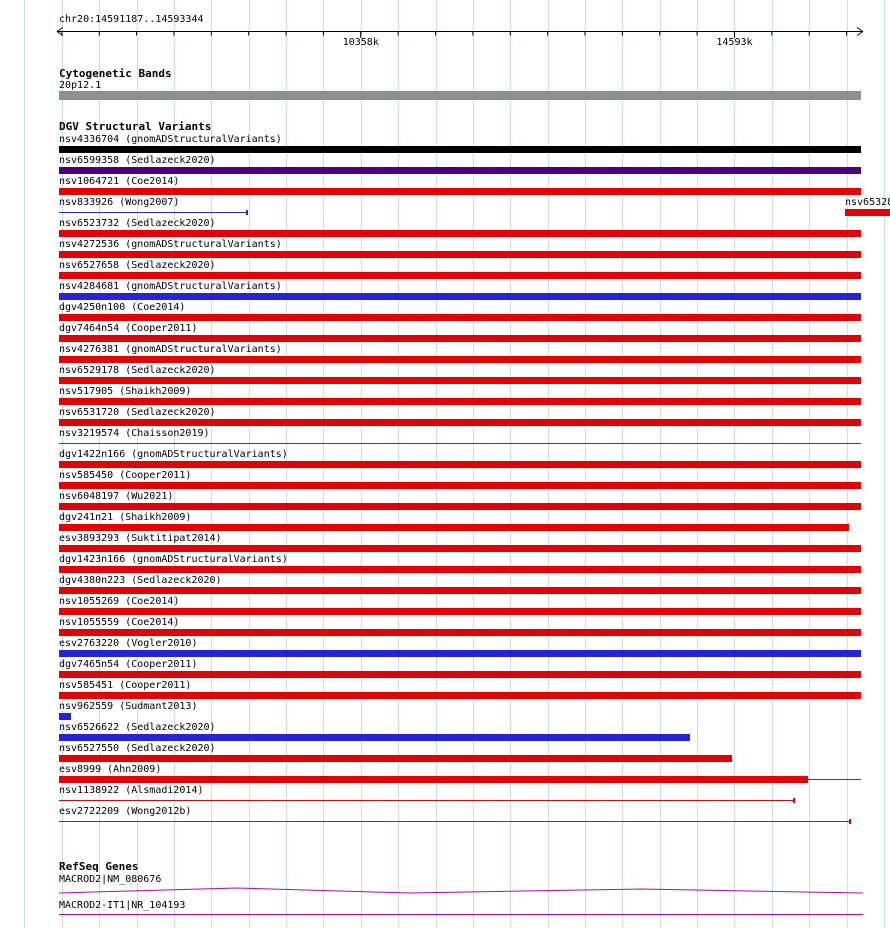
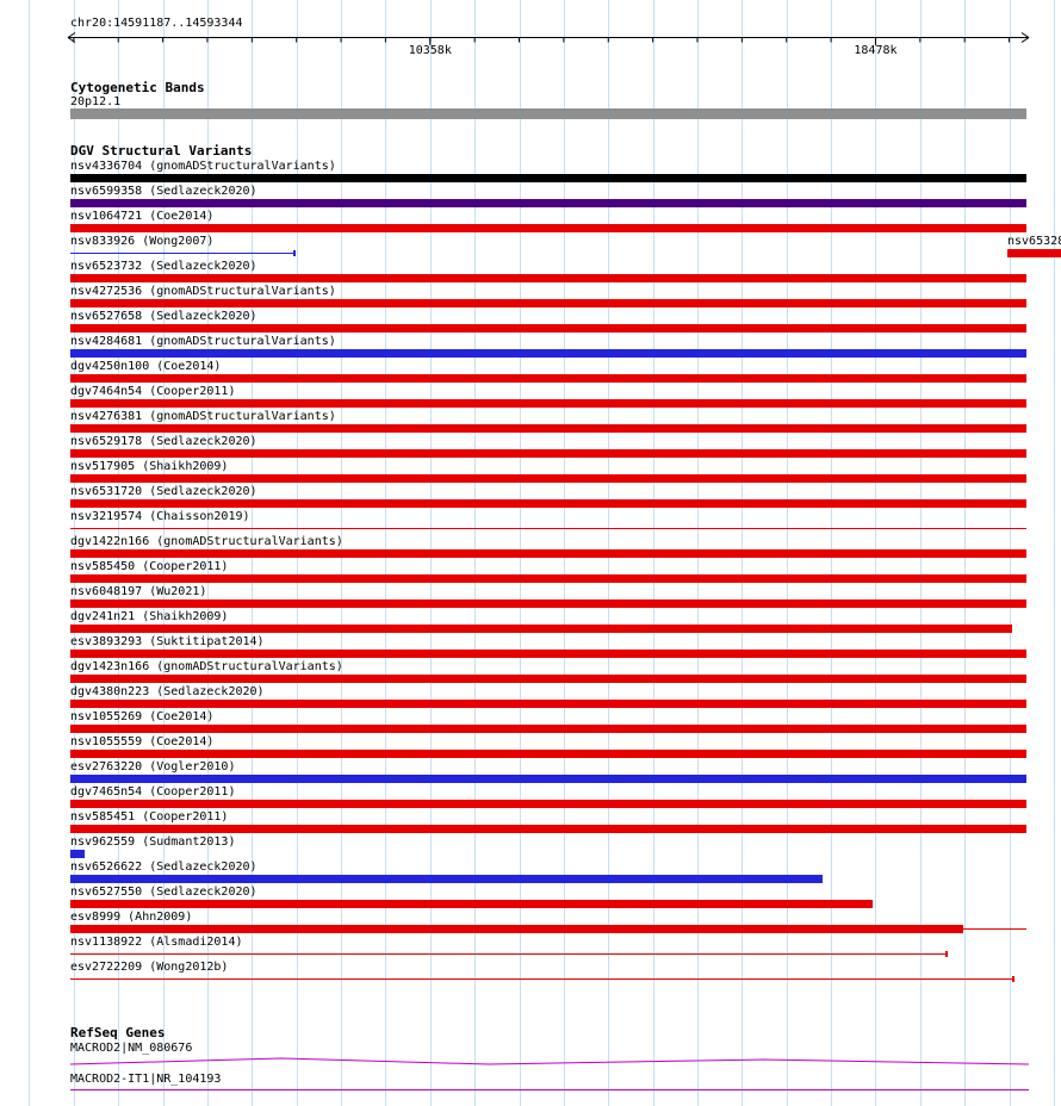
  chr20:14591187..14593344
  10358k
- 14593k
+ 18478k
  Cytogenetic Bands
  20p12.1
  DGV Structural Variants
  nsv4336704 (gnomADStructuralVariants)
  nsv6599358 (Sedlazeck2020)
  nsv1064721 (Coe2014)
  nsv833926 (Wong2007)
  nsv6532
  nsv6523732 (Sedlazeck2020)
  nsv4272536 (gnomADStructuralVariants)
  nsv6527658 (Sedlazeck2020)
  nsv4284681 (gnomADStructuralVariants)
  dgv4250n100 (Coe2014)
  dgv7464n54 (Cooper2011)
  nsv4276381 (gnomADStructuralVariants)
  nsv6529178 (Sedlazeck2020)
  nsv517905 (Shaikh2009)
  nsv6531720 (Sedlazeck2020)
  nsv3219574 (Chaisson2019)
  dgv1422n166 (gnomADStructuralVariants)
  nsv585450 (Cooper2011)
  nsv6048197 (Wu2021)
  dgv241n21 (Shaikh2009)
  esv3893293 (Suktitipat2014)
  dgv1423n166 (gnomADStructuralVariants)
  dgv4380n223 (Sedlazeck2020)
  nsv1055269 (Coe2014)
  nsv1055559 (Coe2014)
  esv2763220 (Vogler2010)
  dgv7465n54 (Cooper2011)
  nsv585451 (Cooper2011)
  nsv962559 (Sudmant2013)
  nsv6526622 (Sedlazeck2020)
  nsv6527550 (Sedlazeck2020)
  esv8999 (Ahn2009)
  nsv1138922 (Alsmadi2014)
  esv2722209 (Wong2012b)
  RefSeq Genes
  MACROD2|NM_080676
  MACROD2-IT1|NR_104193
